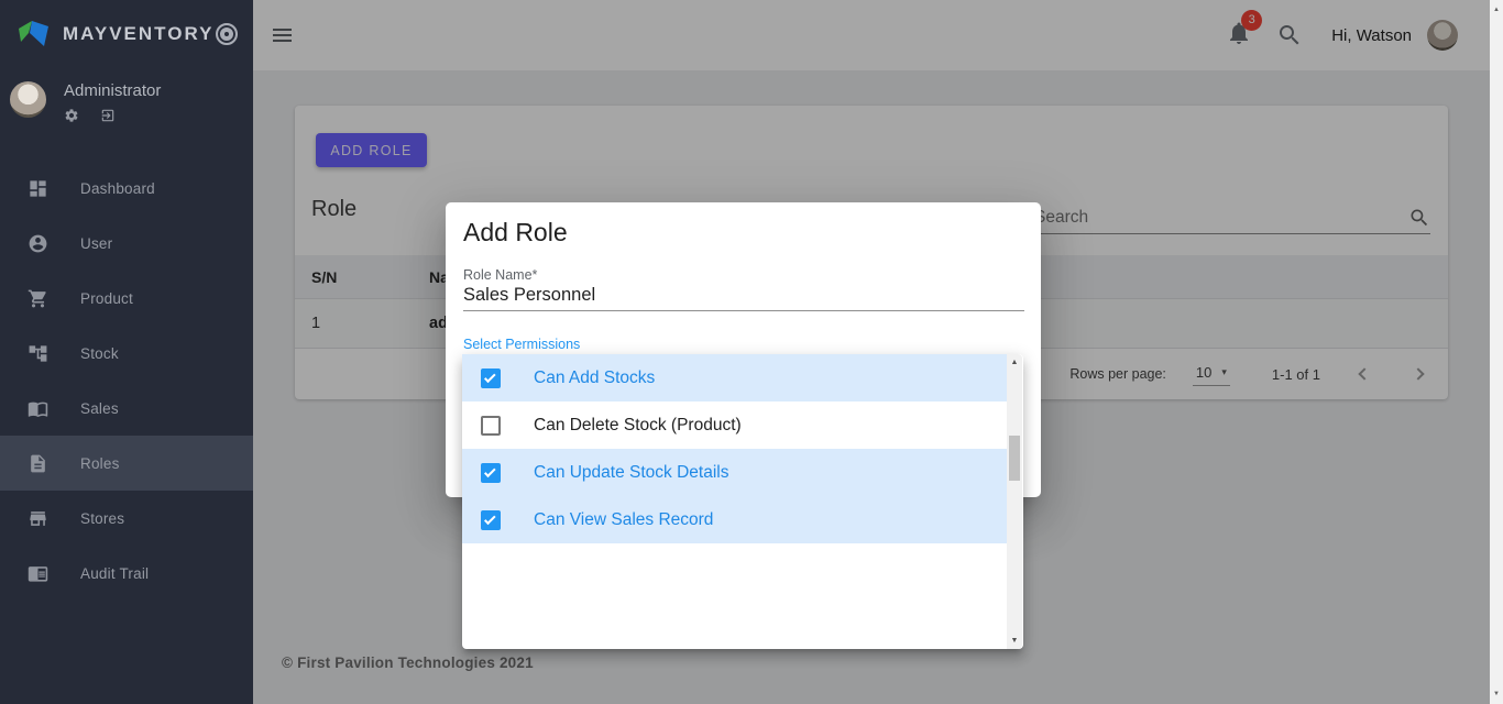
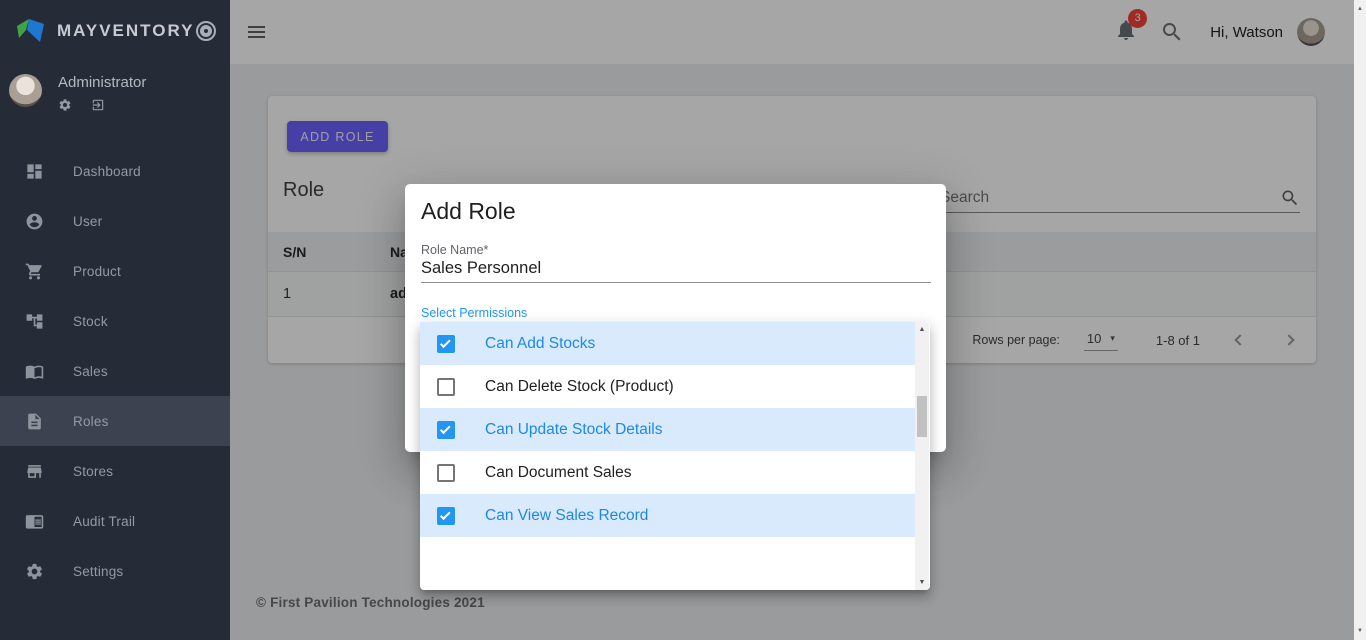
  MAYVENTORY
  Administrator
  Dashboard
  User
  Product
  Stock
  Sales
  Roles
  Stores
  Audit Trail
+ Settings
  3
  Hi, Watson
  ADD ROLE
  Role
  earch
  S/N
  1
  Rows per page:
  10
  ▾
- 1-1 of 1
+ 1-8 of 1
  © First Pavilion Technologies 2021
  Add Role
  Role Name*
  Sales Personnel
  Select Permissions
  Can Add Stocks
  Can Delete Stock (Product)
  Can Update Stock Details
+ Can Document Sales
  Can View Sales Record
